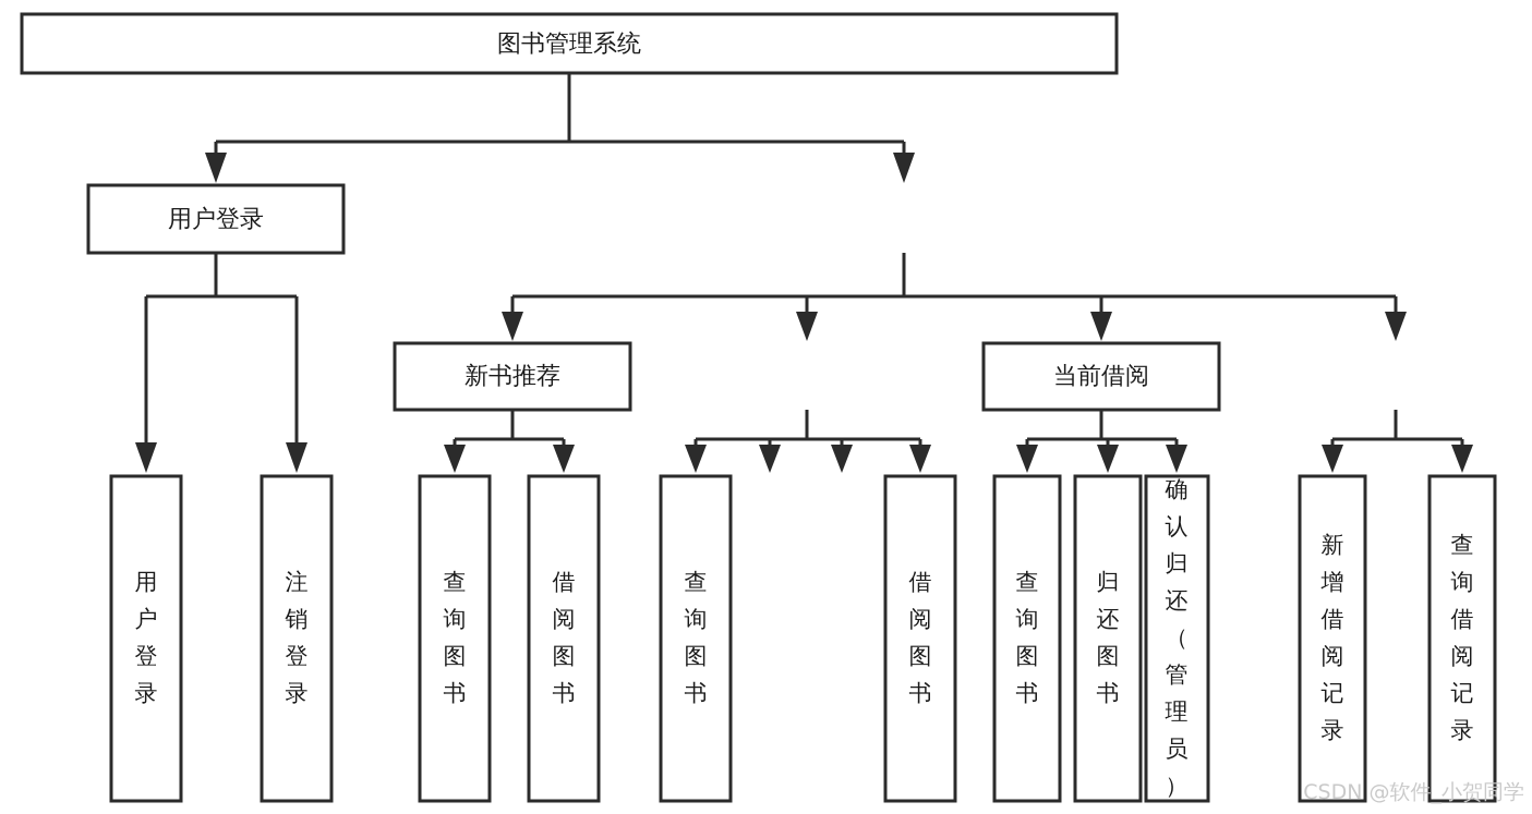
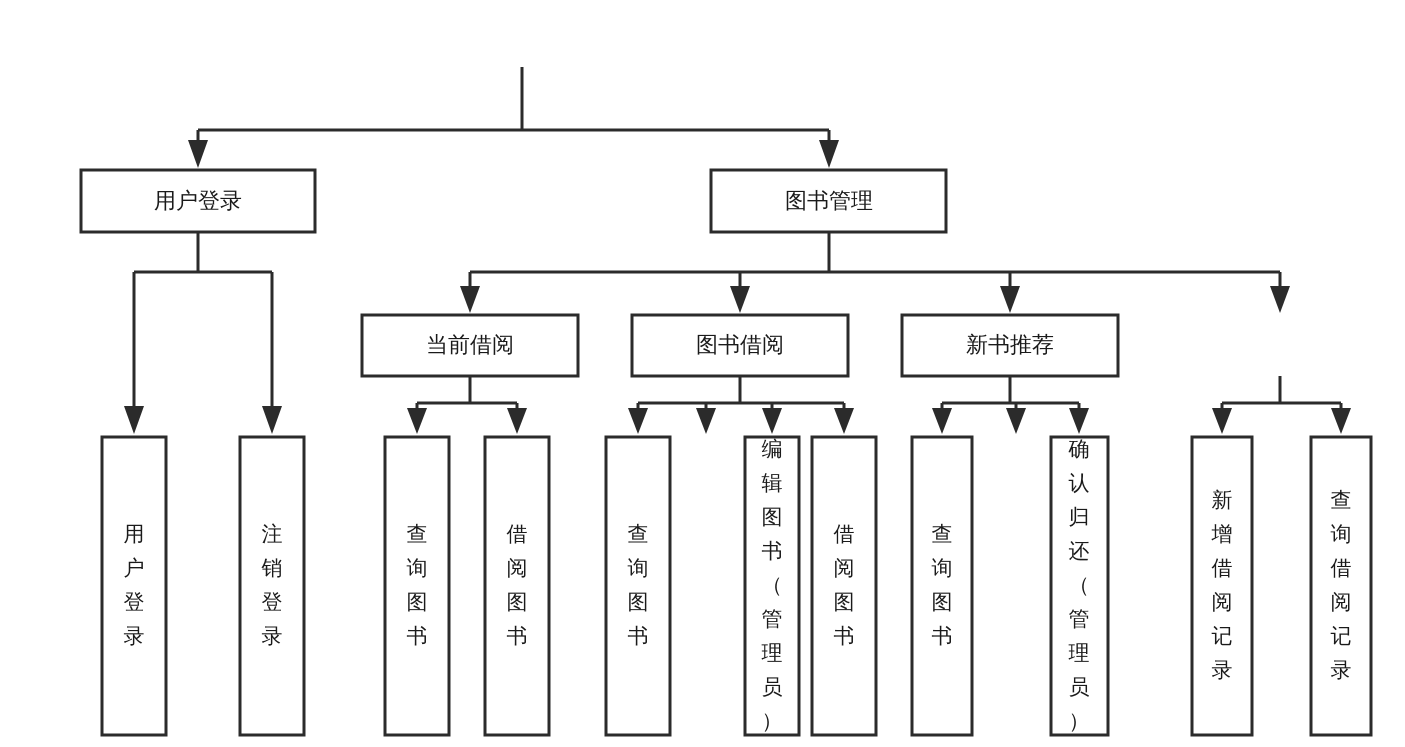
- 图书管理系统
  用户登录
+ 图书管理
- 新书推荐
+ 当前借阅
+ 图书借阅
- 当前借阅
+ 新书推荐
  用户登录
  注销登录
  查询图书
  借阅图书
  查询图书
+ 编辑图书（管理员）
  借阅图书
  查询图书
- 归还图书
  确认归还（管理员）
  新增借阅记录
  查询借阅记录
- CSDN @软件_小贺同学
